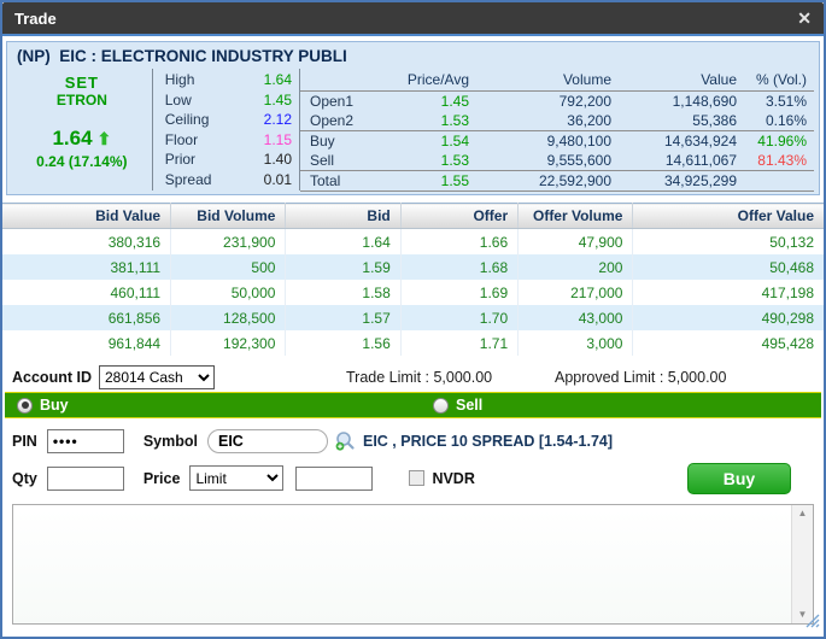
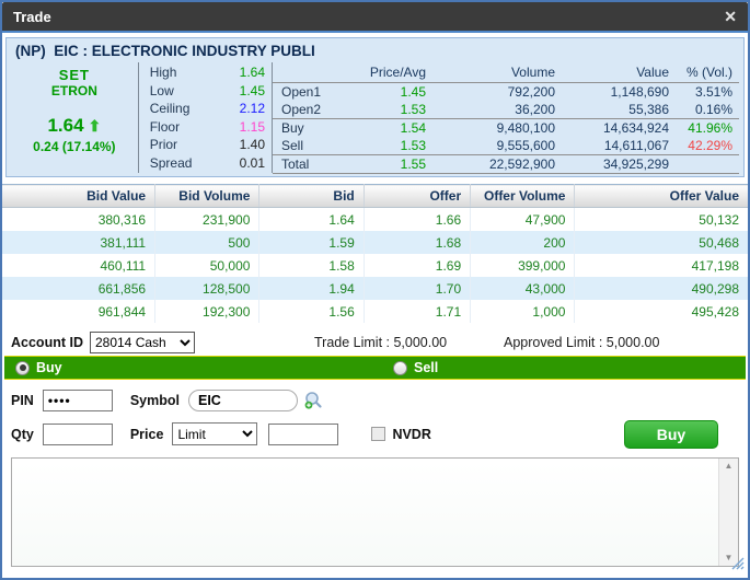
  Trade
  ✕
  (NP) EIC : ELECTRONIC INDUSTRY PUBLI
  SET
  ETRON
  1.64 ⬆
  0.24 (17.14%)
  High
  1.64
  Low
  1.45
  Ceiling
  2.12
  Floor
  1.15
  Prior
  1.40
  Spread
  0.01
  	Price/Avg	Volume	Value	% (Vol.)
  Open1	1.45	792,200	1,148,690	3.51%
  Open2	1.53	36,200	55,386	0.16%
  Buy	1.54	9,480,100	14,634,924	41.96%
- Sell	1.53	9,555,600	14,611,067	81.43%
+ Sell	1.53	9,555,600	14,611,067	42.29%
  Total	1.55	22,592,900	34,925,299
  Bid Value	Bid Volume	Bid	Offer	Offer Volume	Offer Value
  380,316	231,900	1.64	1.66	47,900	50,132
  381,111	500	1.59	1.68	200	50,468
- 460,111	50,000	1.58	1.69	217,000	417,198
+ 460,111	50,000	1.58	1.69	399,000	417,198
- 661,856	128,500	1.57	1.70	43,000	490,298
+ 661,856	128,500	1.94	1.70	43,000	490,298
- 961,844	192,300	1.56	1.71	3,000	495,428
+ 961,844	192,300	1.56	1.71	1,000	495,428
  Account ID
  28014 Cash
  Trade Limit : 5,000.00
  Approved Limit : 5,000.00
  Buy
  Sell
  PIN
  ••••
  Symbol
  EIC
- EIC , PRICE 10 SPREAD [1.54-1.74]
  Qty
  Price
  Limit
  NVDR
  Buy
  ▲
  ▼
